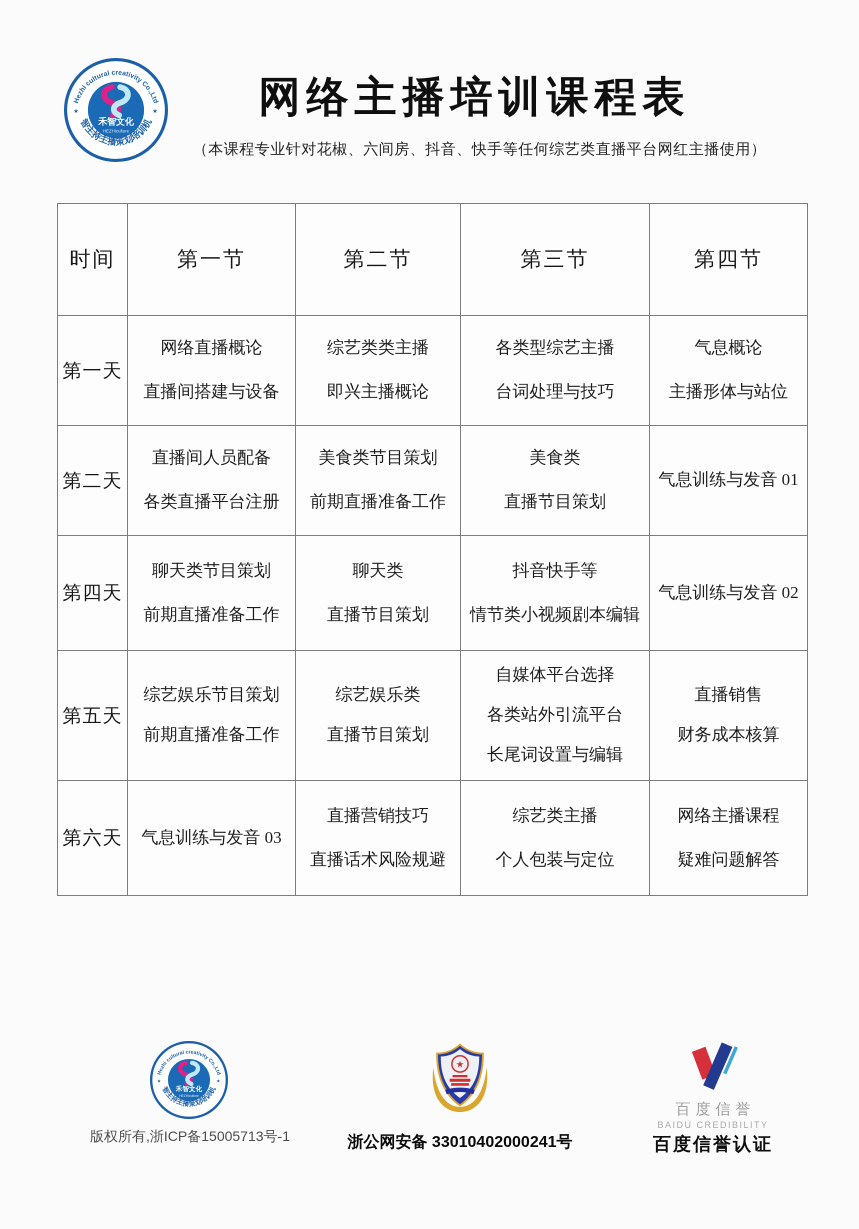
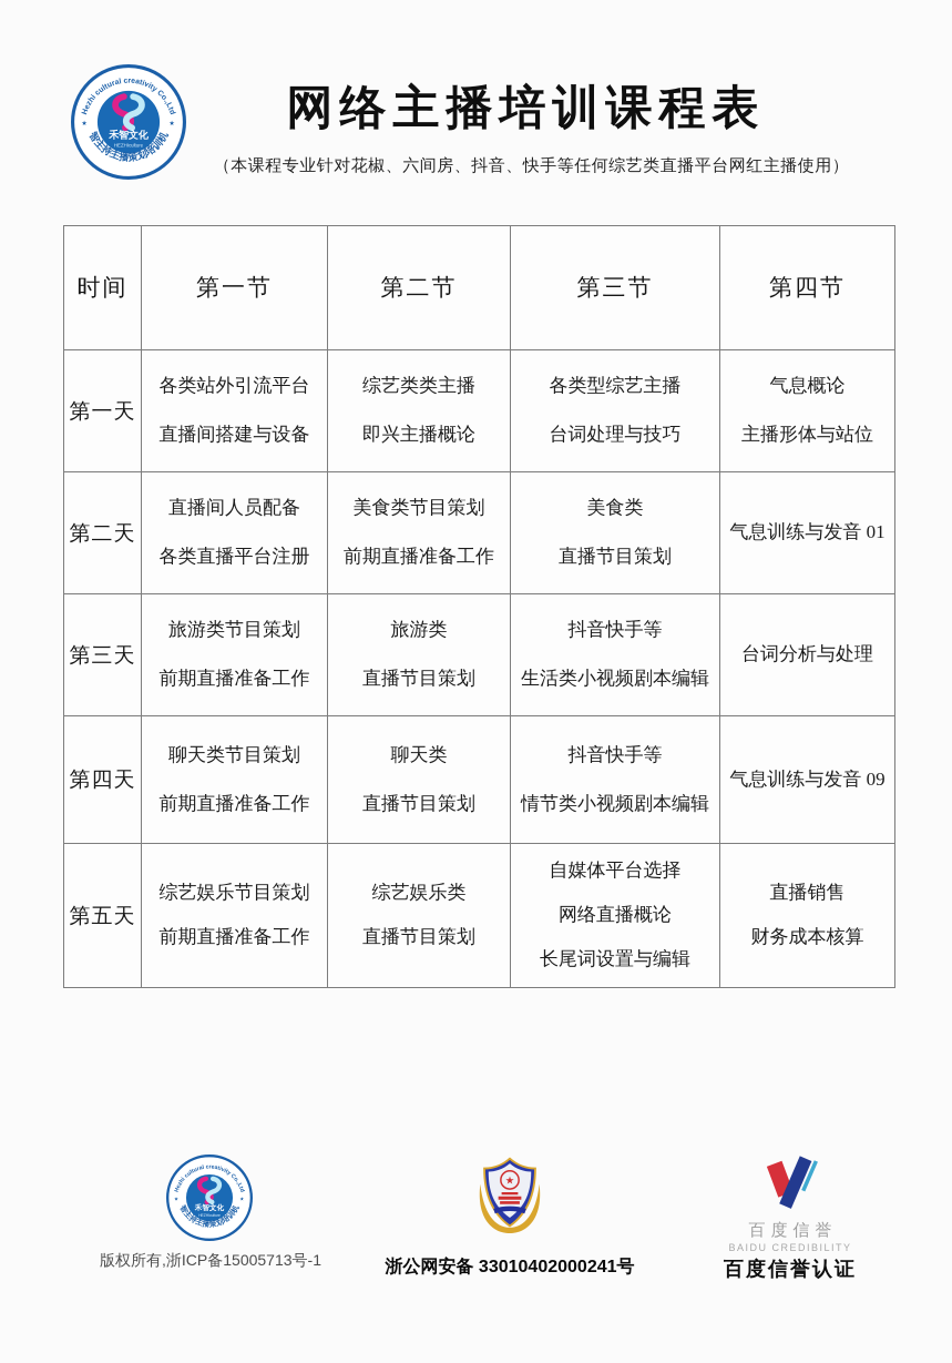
  网络主播培训课程表
  （本课程专业针对花椒、六间房、抖音、快手等任何综艺类直播平台网红主播使用）
  时间	第一节	第二节	第三节	第四节
- 第一天	网络直播概论 直播间搭建与设备	综艺类类主播 即兴主播概论	各类型综艺主播 台词处理与技巧	气息概论 主播形体与站位
+ 第一天	各类站外引流平台 直播间搭建与设备	综艺类类主播 即兴主播概论	各类型综艺主播 台词处理与技巧	气息概论 主播形体与站位
  第二天	直播间人员配备 各类直播平台注册	美食类节目策划 前期直播准备工作	美食类 直播节目策划	气息训练与发音 01
+ 第三天	旅游类节目策划 前期直播准备工作	旅游类 直播节目策划	抖音快手等 生活类小视频剧本编辑	台词分析与处理
- 第四天	聊天类节目策划 前期直播准备工作	聊天类 直播节目策划	抖音快手等 情节类小视频剧本编辑	气息训练与发音 02
+ 第四天	聊天类节目策划 前期直播准备工作	聊天类 直播节目策划	抖音快手等 情节类小视频剧本编辑	气息训练与发音 09
- 第五天	综艺娱乐节目策划 前期直播准备工作	综艺娱乐类 直播节目策划	自媒体平台选择 各类站外引流平台 长尾词设置与编辑	直播销售 财务成本核算
+ 第五天	综艺娱乐节目策划 前期直播准备工作	综艺娱乐类 直播节目策划	自媒体平台选择 网络直播概论 长尾词设置与编辑	直播销售 财务成本核算
- 第六天	气息训练与发音 03	直播营销技巧 直播话术风险规避	综艺类主播 个人包装与定位	网络主播课程 疑难问题解答
  版权所有,浙ICP备15005713号-1
  浙公网安备 33010402000241号
  百度信誉
  BAIDU CREDIBILITY
  百度信誉认证
